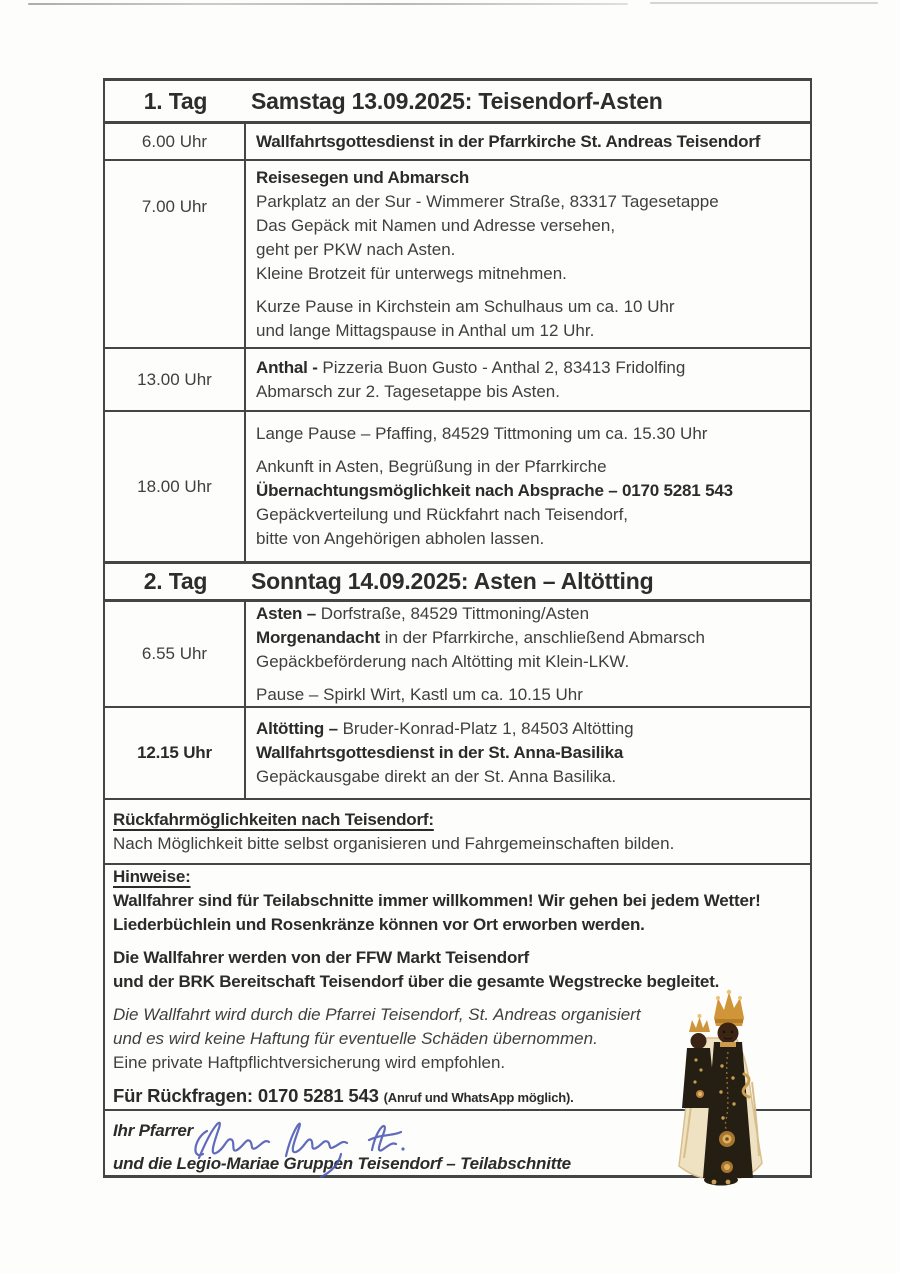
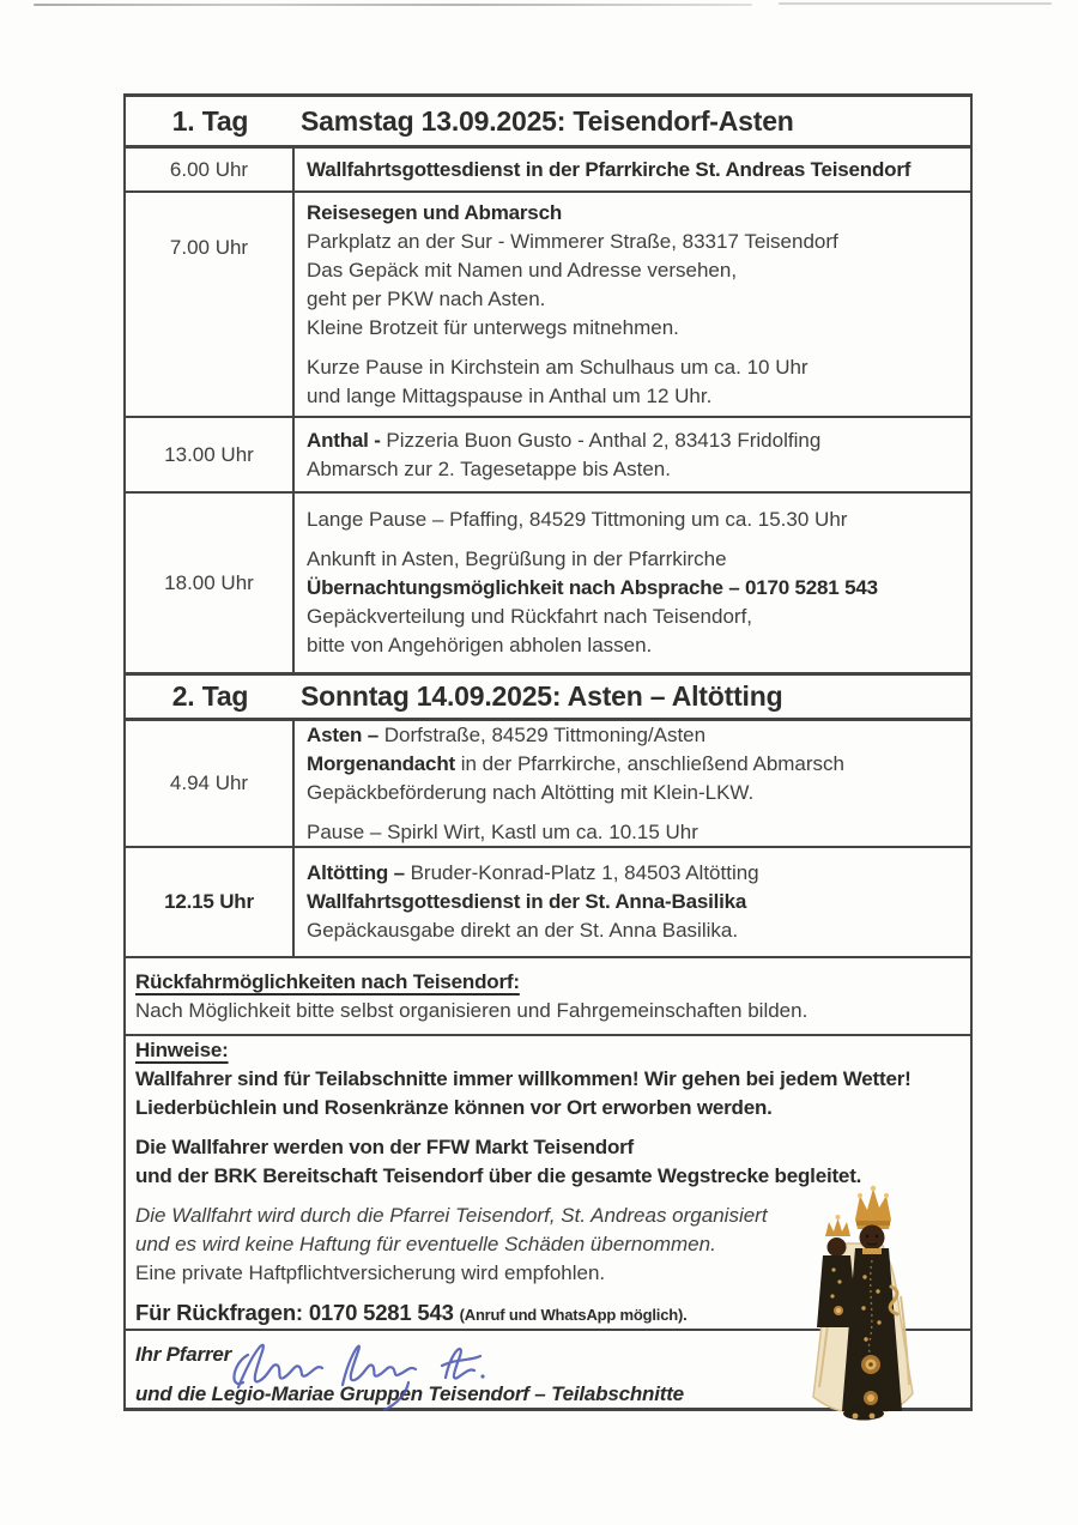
  1. Tag
  Samstag 13.09.2025: Teisendorf-Asten
  6.00 Uhr
  Wallfahrtsgottesdienst in der Pfarrkirche St. Andreas Teisendorf
  7.00 Uhr
  Reisesegen und Abmarsch
- Parkplatz an der Sur - Wimmerer Straße, 83317 Tagesetappe
+ Parkplatz an der Sur - Wimmerer Straße, 83317 Teisendorf
  Das Gepäck mit Namen und Adresse versehen,
  geht per PKW nach Asten.
  Kleine Brotzeit für unterwegs mitnehmen.
  Kurze Pause in Kirchstein am Schulhaus um ca. 10 Uhr
  und lange Mittagspause in Anthal um 12 Uhr.
  13.00 Uhr
  Anthal - Pizzeria Buon Gusto - Anthal 2, 83413 Fridolfing
  Abmarsch zur 2. Tagesetappe bis Asten.
  18.00 Uhr
  Lange Pause – Pfaffing, 84529 Tittmoning um ca. 15.30 Uhr
  Ankunft in Asten, Begrüßung in der Pfarrkirche
  Übernachtungsmöglichkeit nach Absprache – 0170 5281 543
  Gepäckverteilung und Rückfahrt nach Teisendorf,
  bitte von Angehörigen abholen lassen.
  2. Tag
  Sonntag 14.09.2025: Asten – Altötting
- 6.55 Uhr
+ 4.94 Uhr
  Asten – Dorfstraße, 84529 Tittmoning/Asten
  Morgenandacht in der Pfarrkirche, anschließend Abmarsch
  Gepäckbeförderung nach Altötting mit Klein-LKW.
  Pause – Spirkl Wirt, Kastl um ca. 10.15 Uhr
  12.15 Uhr
  Altötting – Bruder-Konrad-Platz 1, 84503 Altötting
  Wallfahrtsgottesdienst in der St. Anna-Basilika
  Gepäckausgabe direkt an der St. Anna Basilika.
  Rückfahrmöglichkeiten nach Teisendorf:
  Nach Möglichkeit bitte selbst organisieren und Fahrgemeinschaften bilden.
  Hinweise:
  Wallfahrer sind für Teilabschnitte immer willkommen! Wir gehen bei jedem Wetter!
  Liederbüchlein und Rosenkränze können vor Ort erworben werden.
  Die Wallfahrer werden von der FFW Markt Teisendorf
  und der BRK Bereitschaft Teisendorf über die gesamte Wegstrecke begleitet.
  Die Wallfahrt wird durch die Pfarrei Teisendorf, St. Andreas organisiert
  und es wird keine Haftung für eventuelle Schäden übernommen.
  Eine private Haftpflichtversicherung wird empfohlen.
  Für Rückfragen: 0170 5281 543 (Anruf und WhatsApp möglich).
  Ihr Pfarrer
  und die Legio-Mariae Gruppen Teisendorf – Teilabschnitte
